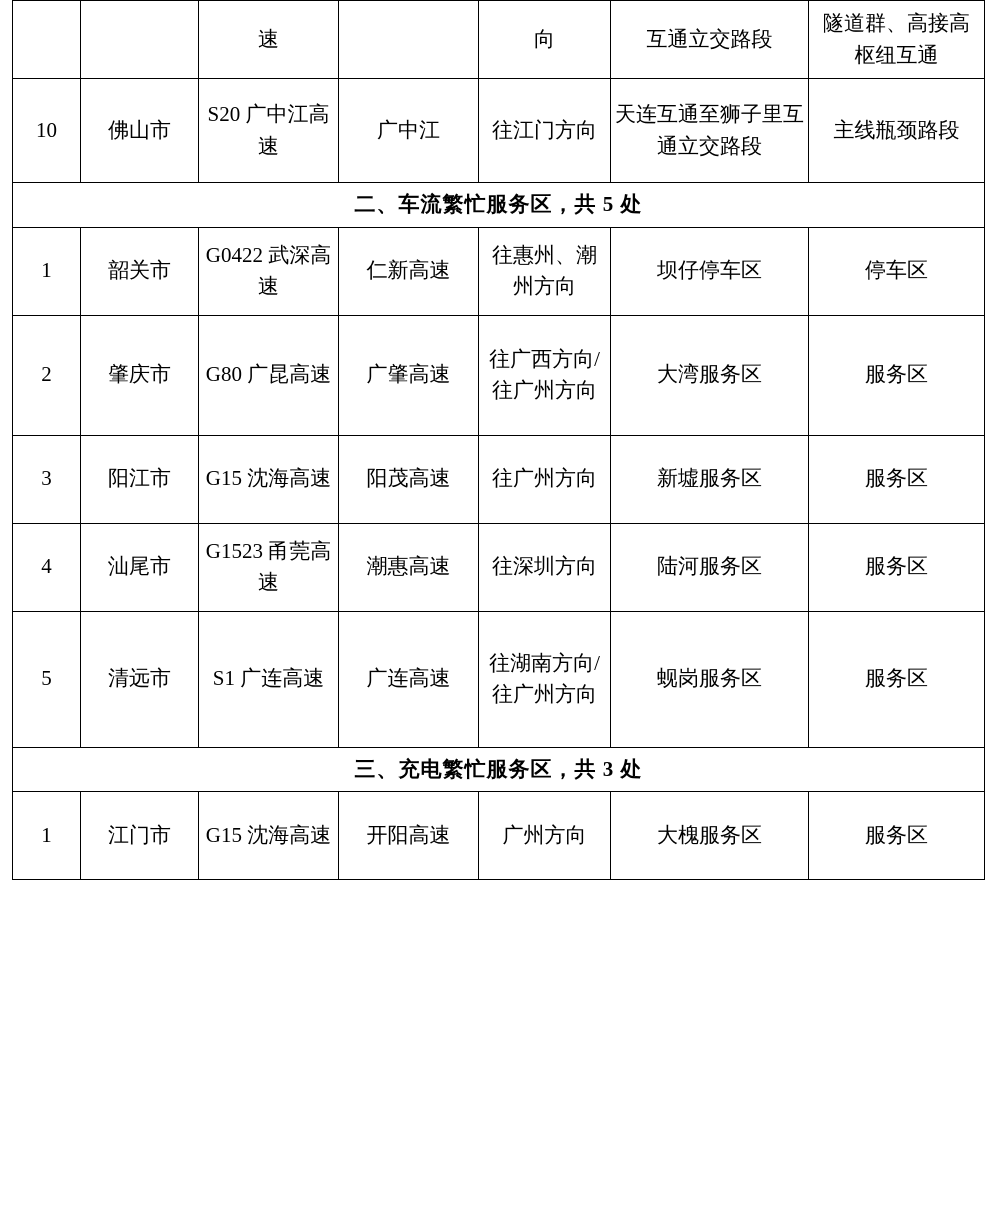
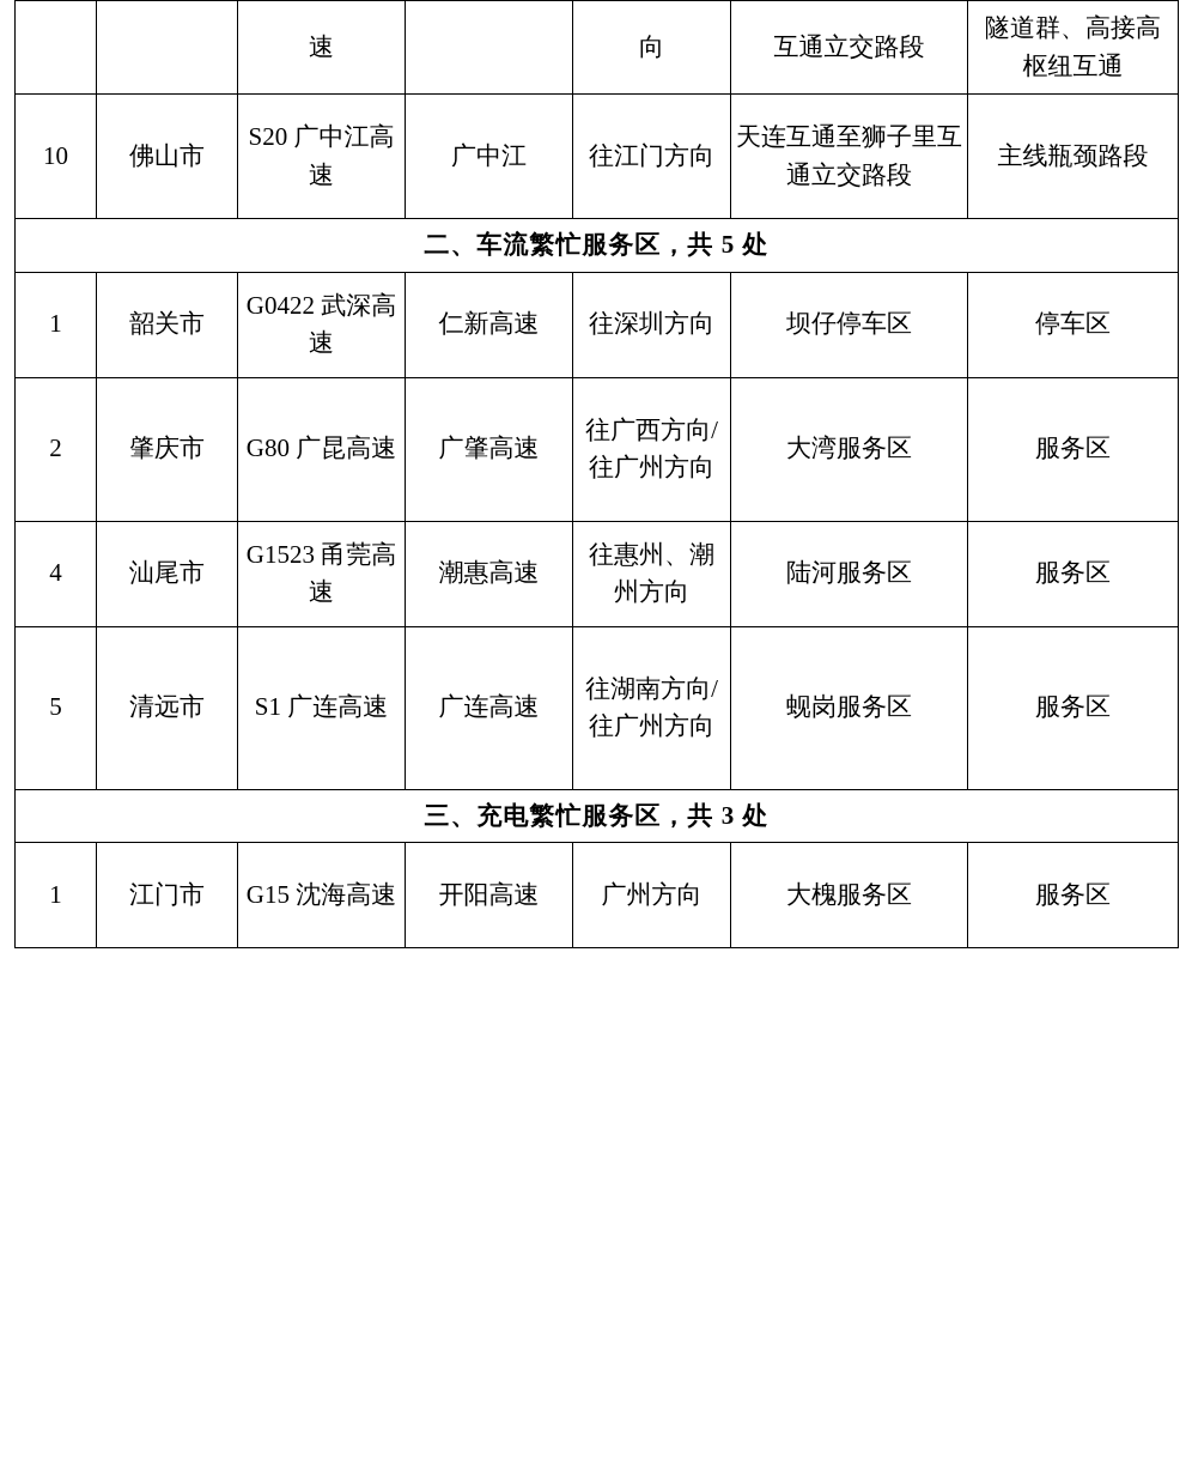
  		速		向	互通立交路段	隧道群、高接高枢纽互通
  10	佛山市	S20 广中江高速	广中江	往江门方向	天连互通至狮子里互通立交路段	主线瓶颈路段
  二、车流繁忙服务区，共 5 处
- 1	韶关市	G0422 武深高速	仁新高速	往惠州、潮州方向	坝仔停车区	停车区
+ 1	韶关市	G0422 武深高速	仁新高速	往深圳方向	坝仔停车区	停车区
  2	肇庆市	G80 广昆高速	广肇高速	往广西方向/往广州方向	大湾服务区	服务区
- 3	阳江市	G15 沈海高速	阳茂高速	往广州方向	新墟服务区	服务区
- 4	汕尾市	G1523 甬莞高速	潮惠高速	往深圳方向	陆河服务区	服务区
+ 4	汕尾市	G1523 甬莞高速	潮惠高速	往惠州、潮州方向	陆河服务区	服务区
  5	清远市	S1 广连高速	广连高速	往湖南方向/往广州方向	蚬岗服务区	服务区
  三、充电繁忙服务区，共 3 处
  1	江门市	G15 沈海高速	开阳高速	广州方向	大槐服务区	服务区
